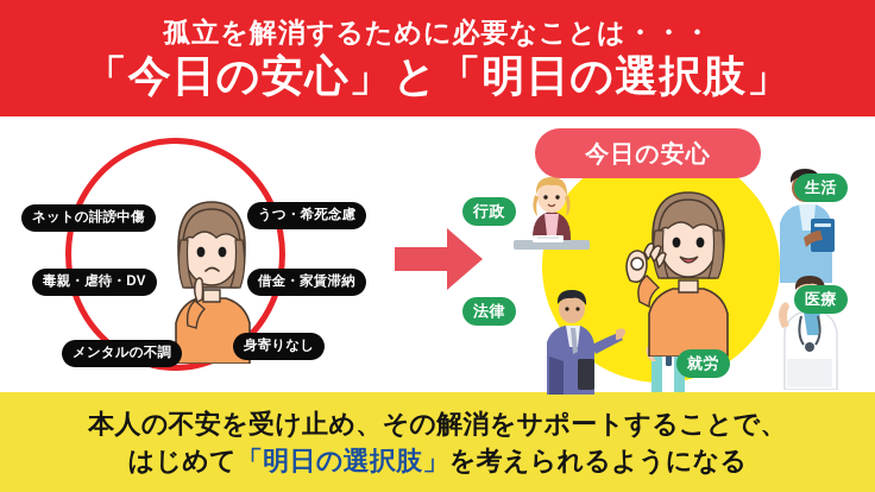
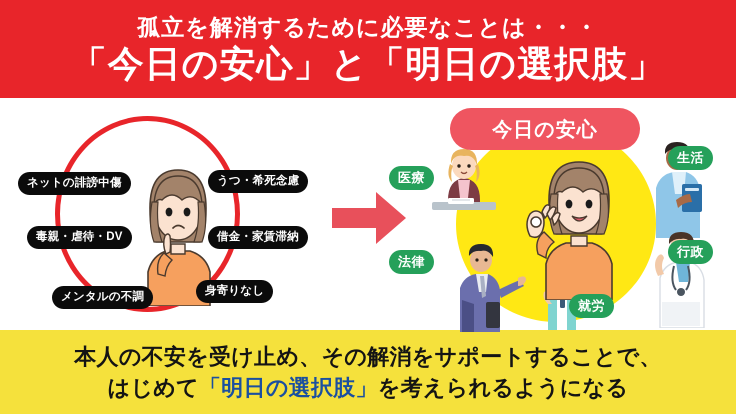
  孤立を解消するために必要なことは・・・
  「今日の安心」と「明日の選択肢」
  ネットの誹謗中傷
  毒親・虐待・DV
  メンタルの不調
  うつ・希死念慮
  借金・家賃滞納
  身寄りなし
  今日の安心
- 行政
+ 医療
  法律
  生活
- 医療
+ 行政
  就労
  本人の不安を受け止め、その解消をサポートすることで、
  はじめて「明日の選択肢」を考えられるようになる
